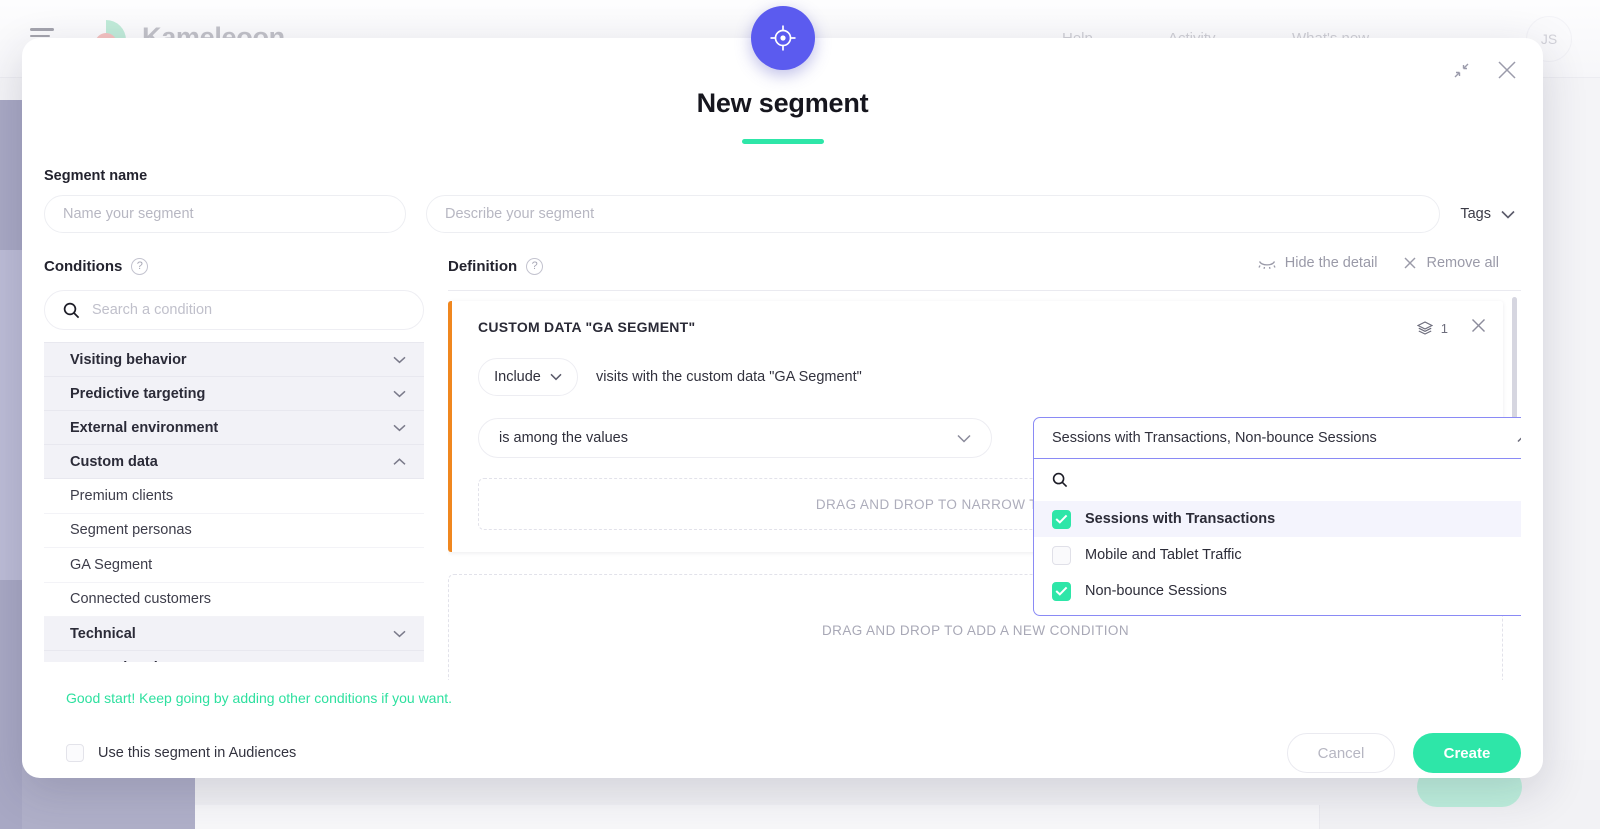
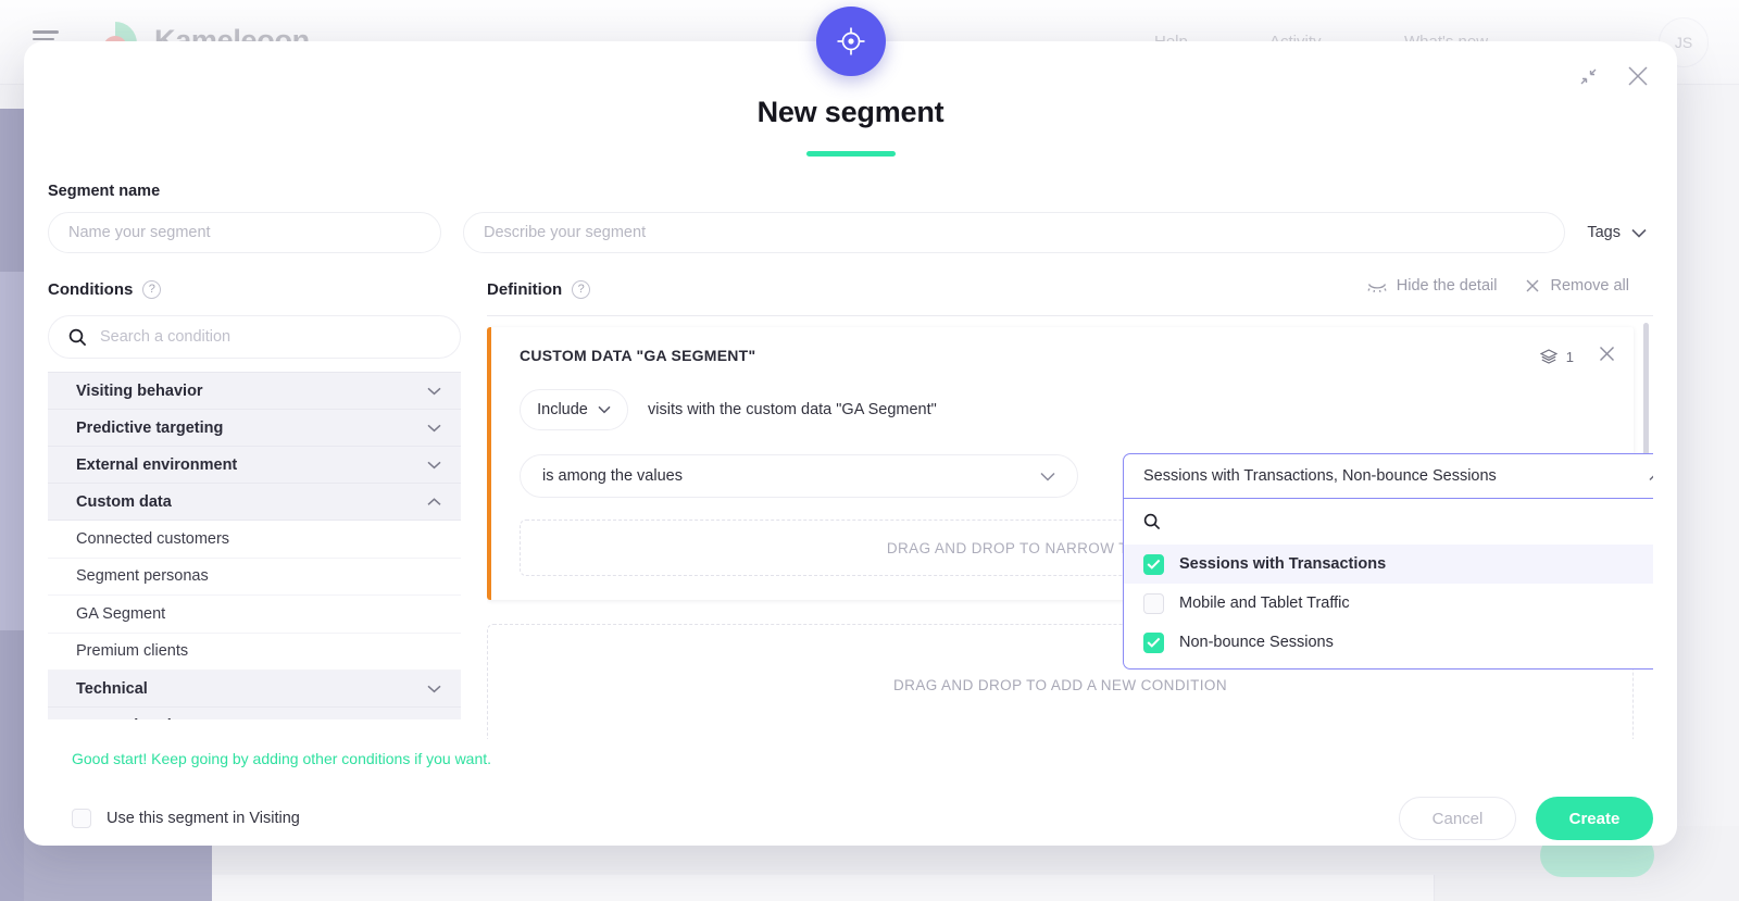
  Kameleoon
  JS
  New segment
  Segment name
  Name your segment
  Describe your segment
  Tags
  Conditions
  ?
  Search a condition
  Visiting behavior
  Predictive targeting
  External environment
  Custom data
- Premium clients
+ Connected customers
  Segment personas
  GA Segment
- Connected customers
+ Premium clients
  Technical
  Definition
  ?
  Hide the detail
  Remove all
  CUSTOM DATA "GA SEGMENT"
  1
  Include
  visits with the custom data "GA Segment"
  is among the values
  Sessions with Transactions, Non-bounce Sessions
  Sessions with Transactions
  Mobile and Tablet Traffic
  Non-bounce Sessions
  DRAG AND DROP TO ADD A NEW CONDITION
  Good start! Keep going by adding other conditions if you want.
- Use this segment in Audiences
+ Use this segment in Visiting
  Cancel
  Create
